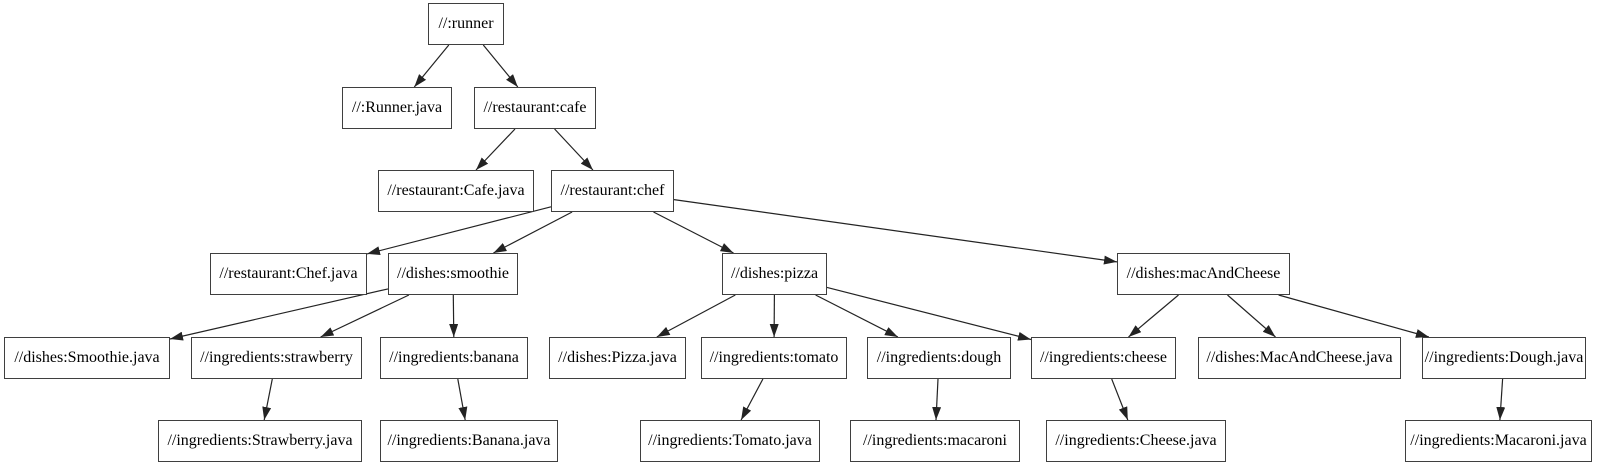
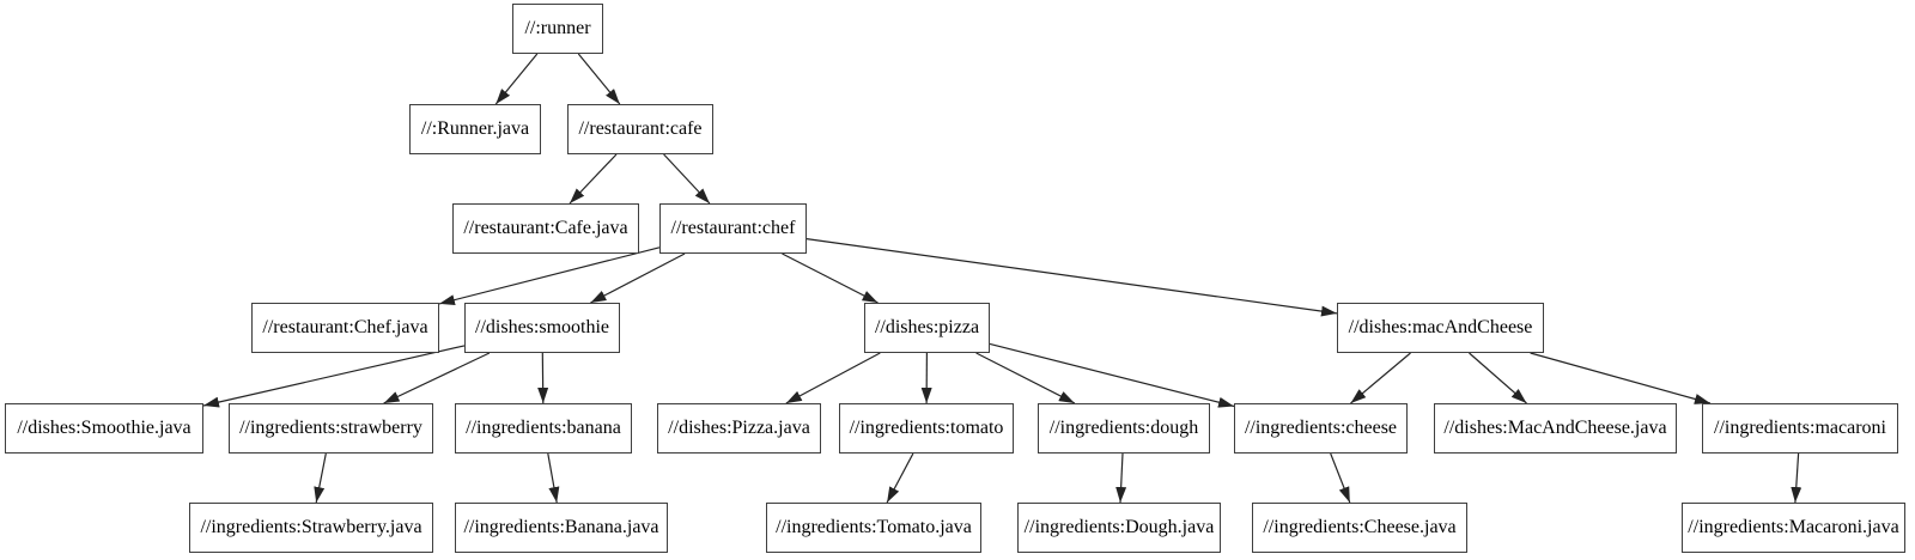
  //:runner
  //:Runner.java
  //restaurant:cafe
  //restaurant:Cafe.java
  //restaurant:chef
  //restaurant:Chef.java
  //dishes:smoothie
  //dishes:pizza
  //dishes:macAndCheese
  //dishes:Smoothie.java
  //ingredients:strawberry
  //ingredients:banana
  //dishes:Pizza.java
  //ingredients:tomato
  //ingredients:dough
  //ingredients:cheese
  //dishes:MacAndCheese.java
- //ingredients:Dough.java
+ //ingredients:macaroni
  //ingredients:Strawberry.java
  //ingredients:Banana.java
  //ingredients:Tomato.java
- //ingredients:macaroni
+ //ingredients:Dough.java
  //ingredients:Cheese.java
  //ingredients:Macaroni.java
